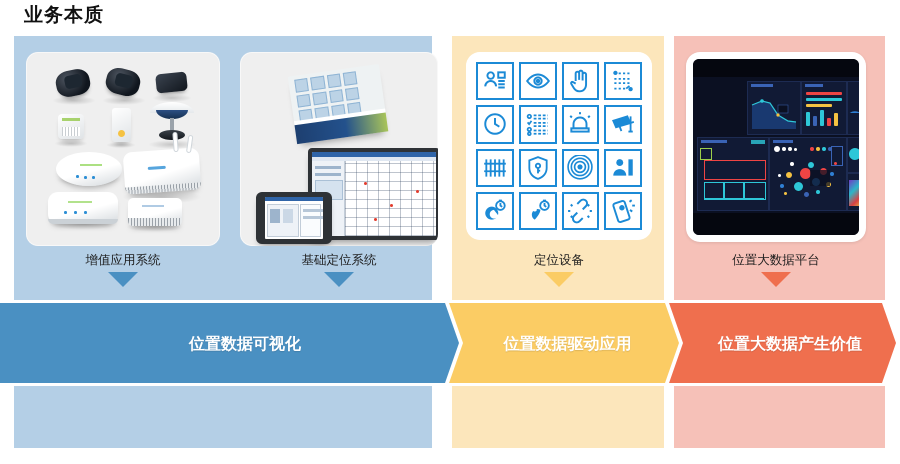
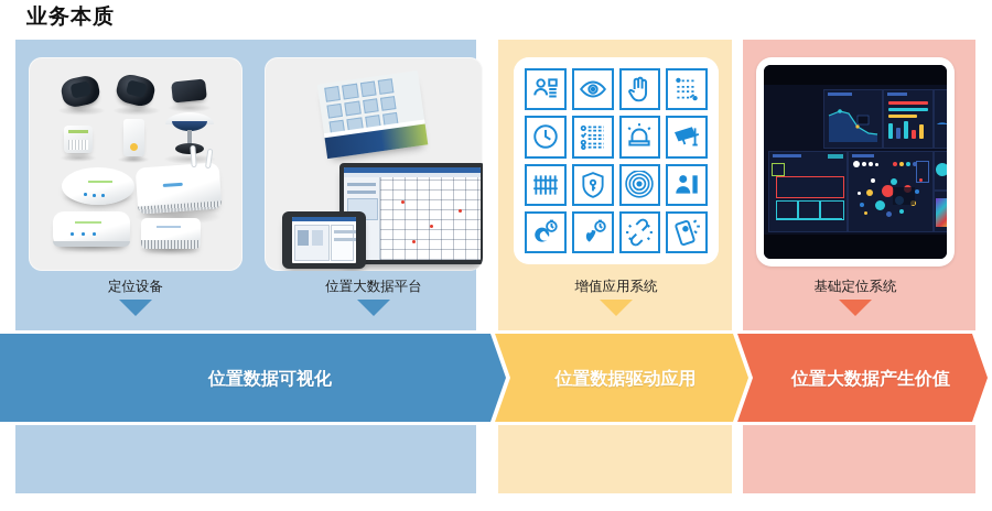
  业务本质
- 增值应用系统
+ 定位设备
- 基础定位系统
+ 位置大数据平台
- 定位设备
+ 增值应用系统
- 位置大数据平台
+ 基础定位系统
  位置数据可视化
  位置数据驱动应用
  位置大数据产生价值
